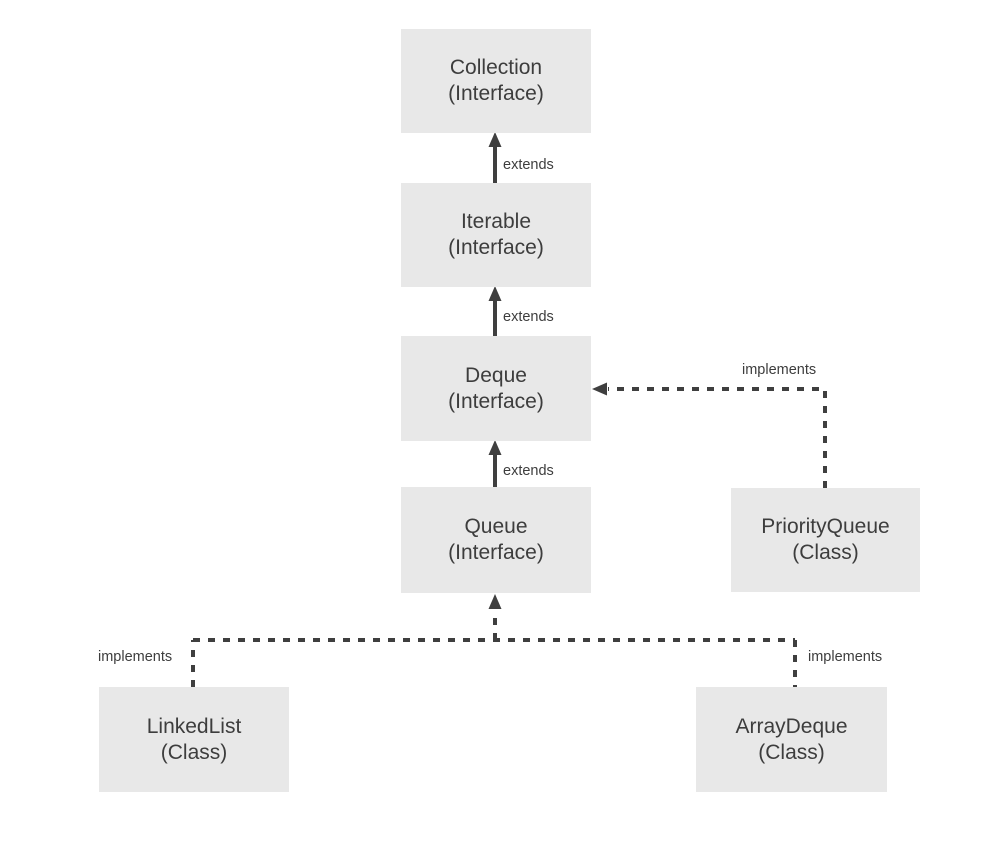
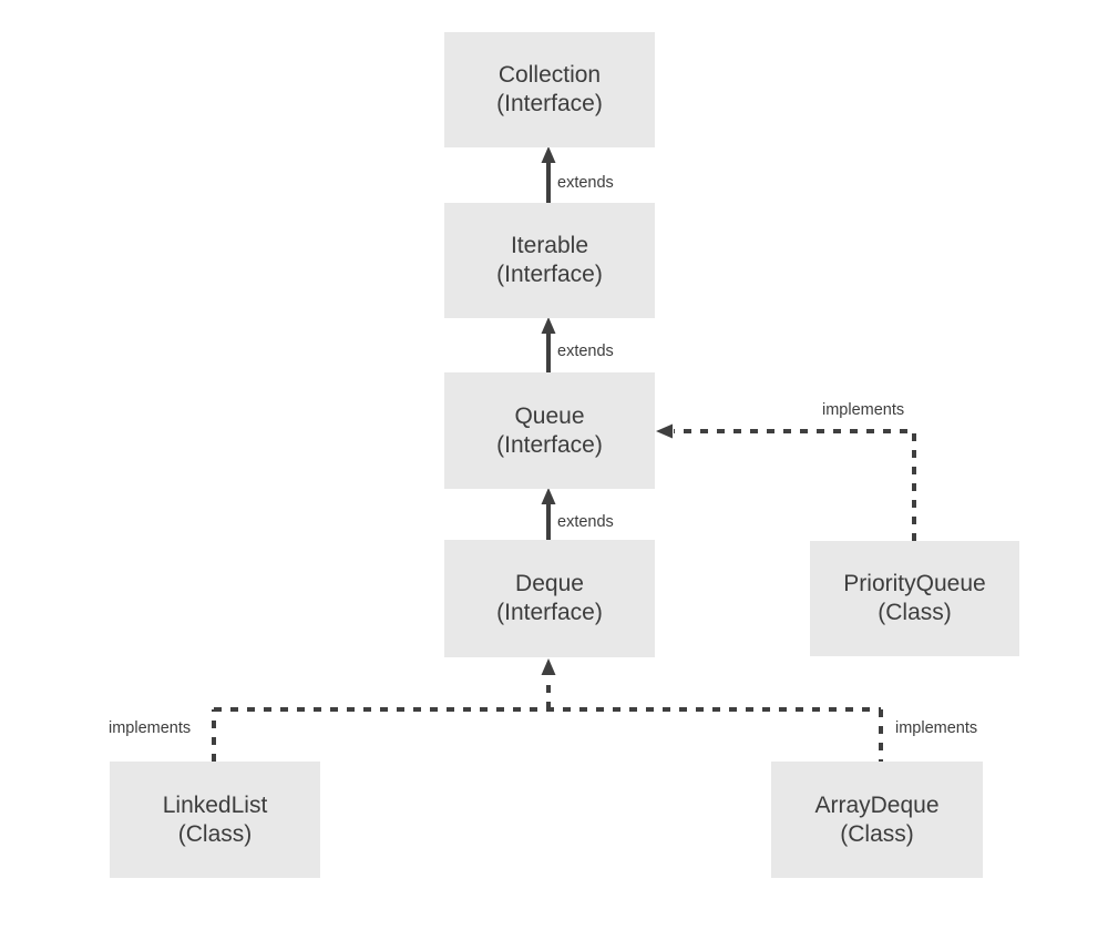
  Collection
  (Interface)
  Iterable
  (Interface)
- Deque
+ Queue
  (Interface)
- Queue
+ Deque
  (Interface)
  PriorityQueue
  (Class)
  LinkedList
  (Class)
  ArrayDeque
  (Class)
  extends
  extends
  extends
  implements
  implements
  implements
